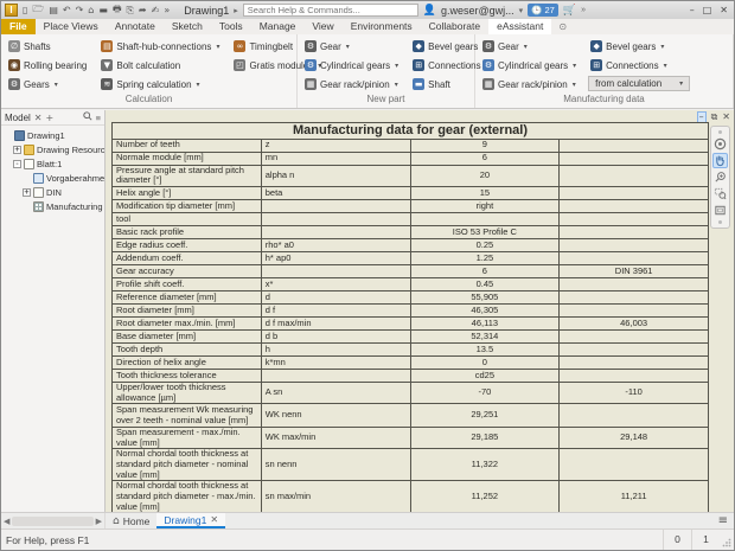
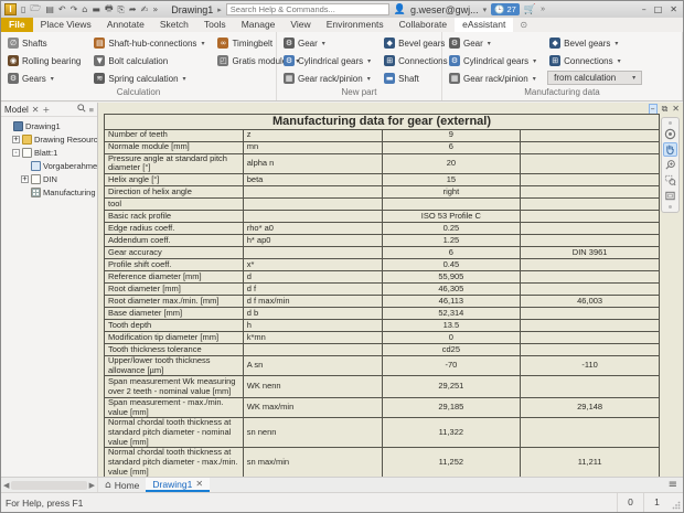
  I
  ▯
  🗁
  ▤
  ↶
  ↷
  ⌂
  ▬
  🖶
  ⎘
  ➦
  ✍
  »
  Drawing1
  Search Help & Commands...
  👤
  g.weser@gwj...
  🕒
  27
  🛒
  –
  □
  ✕
  File
  Place Views
  Annotate
  Sketch
  Tools
  Manage
  View
  Environments
  Collaborate
  eAssistant
  ⊙
  ∅
  Shafts
  ◉
  Rolling bearing
  ⚙
  Gears
  ▤
  Shaft-hub-connections
  ▼
  Bolt calculation
  ≋
  Spring calculation
  ∞
  Timingbelt
  ◰
  Gratis modul
  Calculation
  ⚙
  Gear
  ⚙
  Cylindrical gears
  ▦
  Gear rack/pinion
  ◆
  Bevel gears
  ⊞
  Connections
  ▬
  Shaft
  New part
  ⚙
  Gear
  ⚙
  Cylindrical gears
  ▦
  Gear rack/pinion
  ◆
  Bevel gears
  ⊞
  Connections
  from calculation
  Manufacturing data
  Model
  ✕
  +
  ≡
  Drawing1
  +
  Drawing Resourc
  -
  Blatt:1
  Vorgaberahme
  +
  DIN
  Manufacturing
  –
  ⧉
  ✕
  Manufacturing data for gear (external)
  Number of teeth	z	9
  Normale module [mm]	mn	6
  Pressure angle at standard pitch diameter [°]	alpha n	20
  Helix angle [°]	beta	15
- Modification tip diameter [mm]		right
+ Direction of helix angle		right
  tool
  Basic rack profile		ISO 53 Profile C
  Edge radius coeff.	rho* a0	0.25
  Addendum coeff.	h* ap0	1.25
  Gear accuracy		6	DIN 3961
  Profile shift coeff.	x*	0.45
  Reference diameter [mm]	d	55,905
  Root diameter [mm]	d f	46,305
  Root diameter max./min. [mm]	d f max/min	46,113	46,003
  Base diameter [mm]	d b	52,314
  Tooth depth	h	13.5
- Direction of helix angle	k*mn	0
+ Modification tip diameter [mm]	k*mn	0
  Tooth thickness tolerance		cd25
  Upper/lower tooth thickness allowance [µm]	A sn	-70	-110
  Span measurement Wk measuring over 2 teeth - nominal value [mm]	WK nenn	29,251
  Span measurement - max./min. value [mm]	WK max/min	29,185	29,148
  Normal chordal tooth thickness at standard pitch diameter - nominal value [mm]	sn nenn	11,322
  Normal chordal tooth thickness at standard pitch diameter - max./min. value [mm]	sn max/min	11,252	11,211
  ⌂
  Home
  Drawing1
  ✕
  ≡
  For Help, press F1
  0
  1
